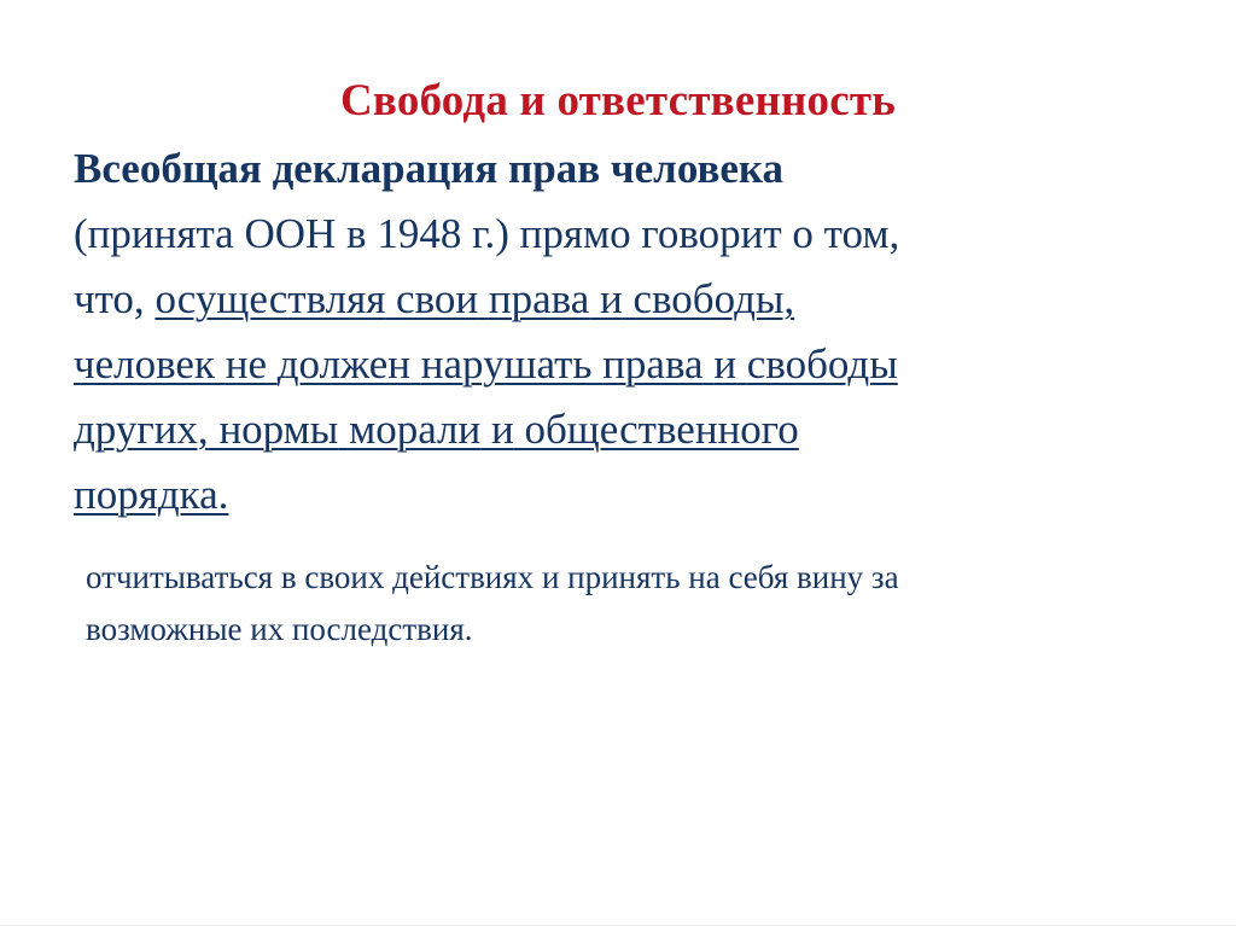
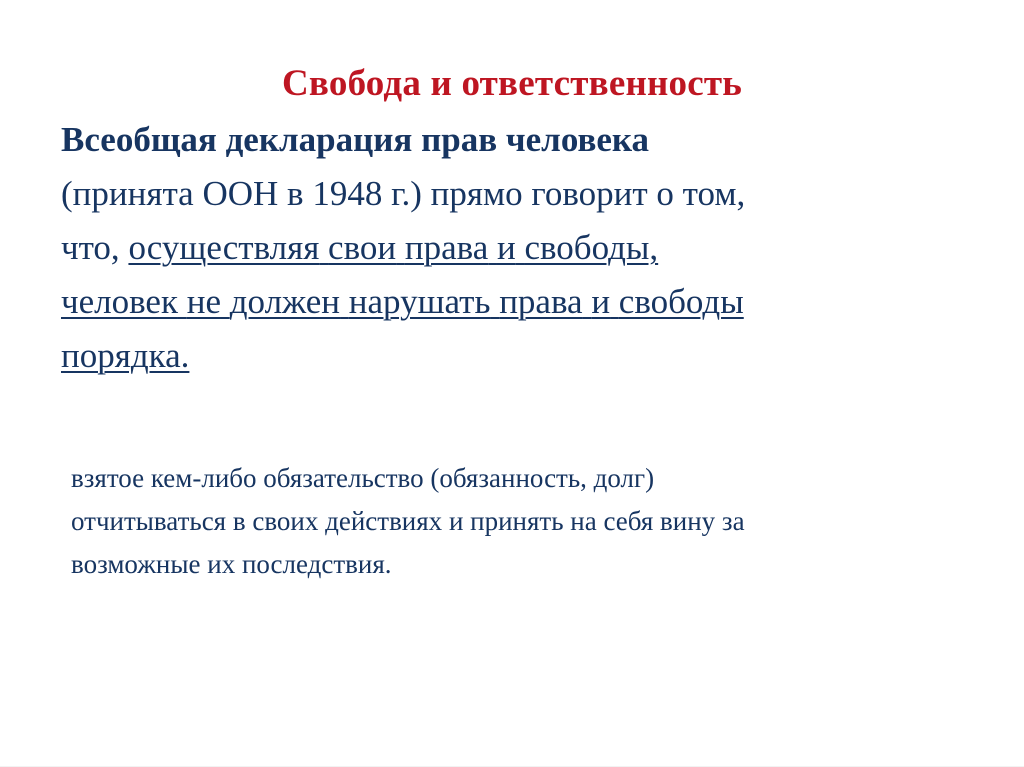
  Свобода и ответственность
  Всеобщая декларация прав человека
  (принята ООН в 1948 г.) прямо говорит о том,
  что, осуществляя свои права и свободы,
  человек не должен нарушать права и свободы
- других, нормы морали и общественного
  порядка.
+ взятое кем-либо обязательство (обязанность, долг)
  отчитываться в своих действиях и принять на себя вину за
  возможные их последствия.
